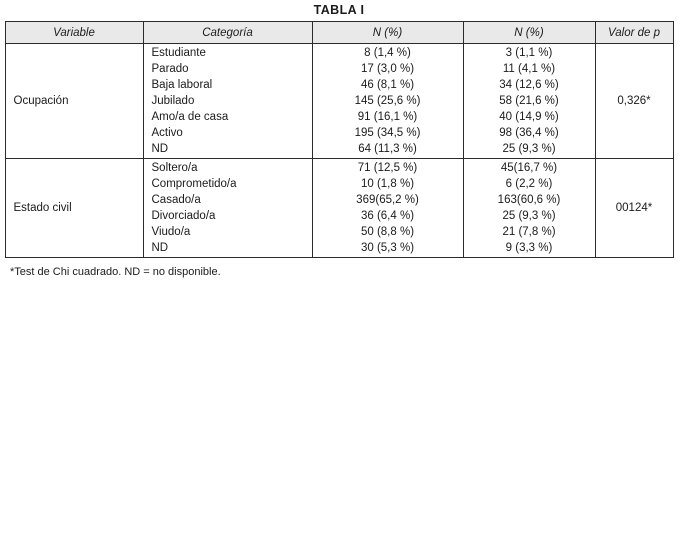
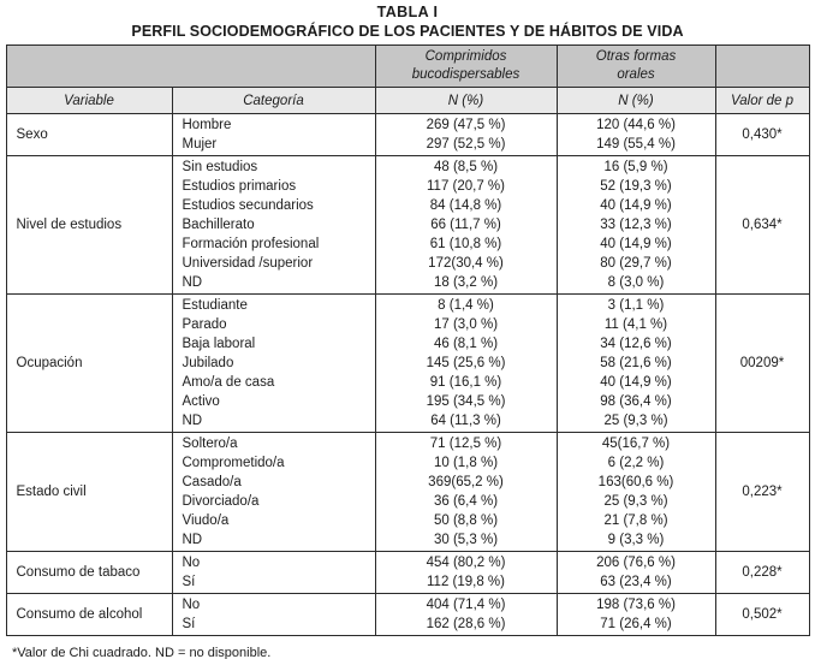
  TABLA I
+ PERFIL SOCIODEMOGRÁFICO DE LOS PACIENTES Y DE HÁBITOS DE VIDA
+ 	Comprimidos bucodispersables	Otras formas orales
  Variable	Categoría	N (%)	N (%)	Valor de p
+ Sexo	Hombre Mujer	269 (47,5 %) 297 (52,5 %)	120 (44,6 %) 149 (55,4 %)	0,430*
+ Nivel de estudios	Sin estudios Estudios primarios Estudios secundarios Bachillerato Formación profesional Universidad /superior ND	48 (8,5 %) 117 (20,7 %) 84 (14,8 %) 66 (11,7 %) 61 (10,8 %) 172(30,4 %) 18 (3,2 %)	16 (5,9 %) 52 (19,3 %) 40 (14,9 %) 33 (12,3 %) 40 (14,9 %) 80 (29,7 %) 8 (3,0 %)	0,634*
- Ocupación	Estudiante Parado Baja laboral Jubilado Amo/a de casa Activo ND	8 (1,4 %) 17 (3,0 %) 46 (8,1 %) 145 (25,6 %) 91 (16,1 %) 195 (34,5 %) 64 (11,3 %)	3 (1,1 %) 11 (4,1 %) 34 (12,6 %) 58 (21,6 %) 40 (14,9 %) 98 (36,4 %) 25 (9,3 %)	0,326*
+ Ocupación	Estudiante Parado Baja laboral Jubilado Amo/a de casa Activo ND	8 (1,4 %) 17 (3,0 %) 46 (8,1 %) 145 (25,6 %) 91 (16,1 %) 195 (34,5 %) 64 (11,3 %)	3 (1,1 %) 11 (4,1 %) 34 (12,6 %) 58 (21,6 %) 40 (14,9 %) 98 (36,4 %) 25 (9,3 %)	00209*
- Estado civil	Soltero/a Comprometido/a Casado/a Divorciado/a Viudo/a ND	71 (12,5 %) 10 (1,8 %) 369(65,2 %) 36 (6,4 %) 50 (8,8 %) 30 (5,3 %)	45(16,7 %) 6 (2,2 %) 163(60,6 %) 25 (9,3 %) 21 (7,8 %) 9 (3,3 %)	00124*
+ Estado civil	Soltero/a Comprometido/a Casado/a Divorciado/a Viudo/a ND	71 (12,5 %) 10 (1,8 %) 369(65,2 %) 36 (6,4 %) 50 (8,8 %) 30 (5,3 %)	45(16,7 %) 6 (2,2 %) 163(60,6 %) 25 (9,3 %) 21 (7,8 %) 9 (3,3 %)	0,223*
+ Consumo de tabaco	No Sí	454 (80,2 %) 112 (19,8 %)	206 (76,6 %) 63 (23,4 %)	0,228*
+ Consumo de alcohol	No Sí	404 (71,4 %) 162 (28,6 %)	198 (73,6 %) 71 (26,4 %)	0,502*
- *Test de Chi cuadrado. ND = no disponible.
+ *Valor de Chi cuadrado. ND = no disponible.
